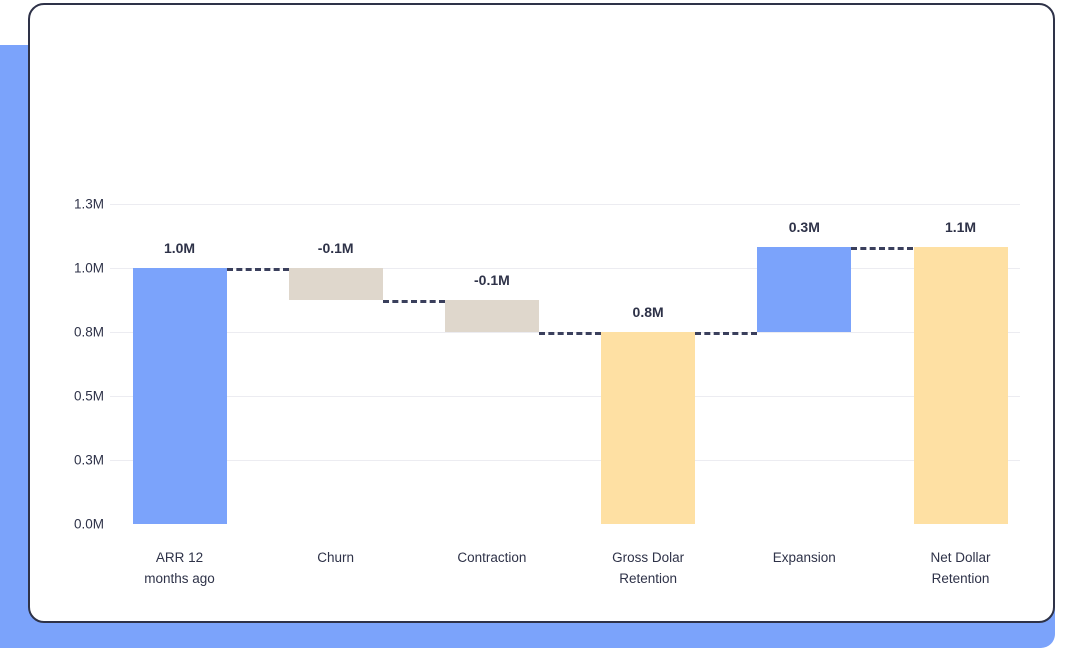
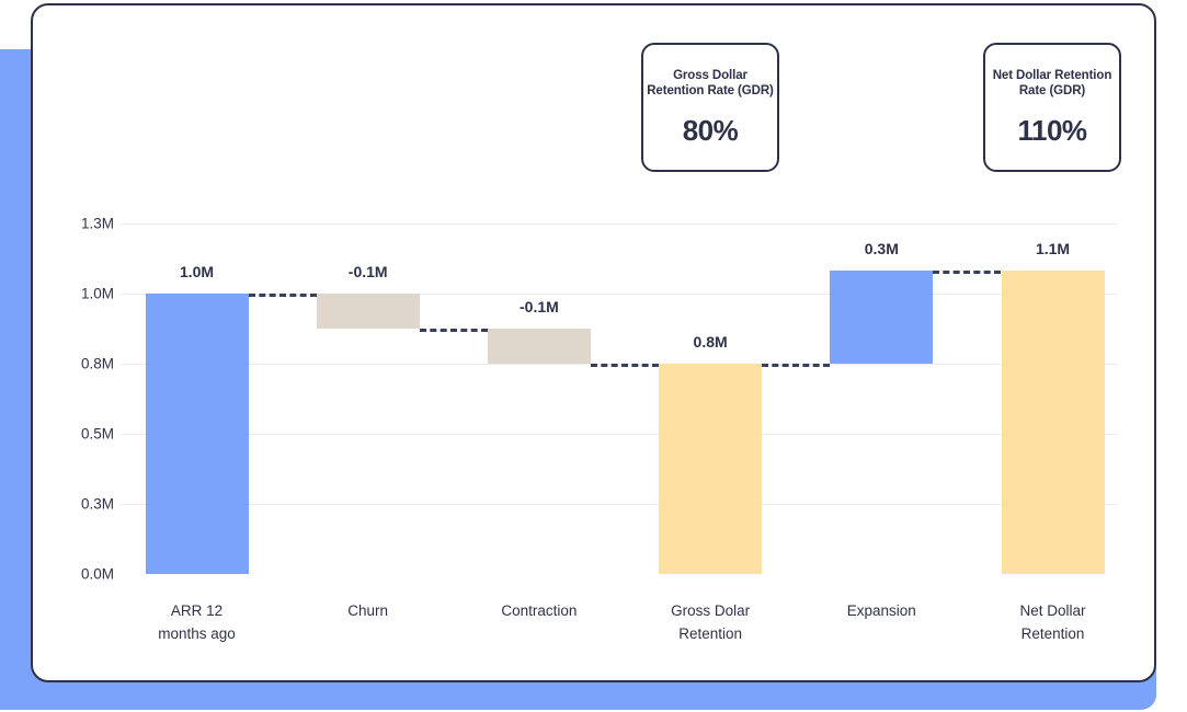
+ Gross Dollar Retention Rate (GDR)
+ 80%
+ Net Dollar Retention Rate (GDR)
+ 110%
  1.3M
  1.0M
  0.8M
  0.5M
  0.3M
  0.0M
  1.0M
  -0.1M
  -0.1M
  0.8M
  0.3M
  1.1M
  ARR 12
  months ago
  Churn
  Contraction
  Gross Dolar
  Retention
  Expansion
  Net Dollar
  Retention
